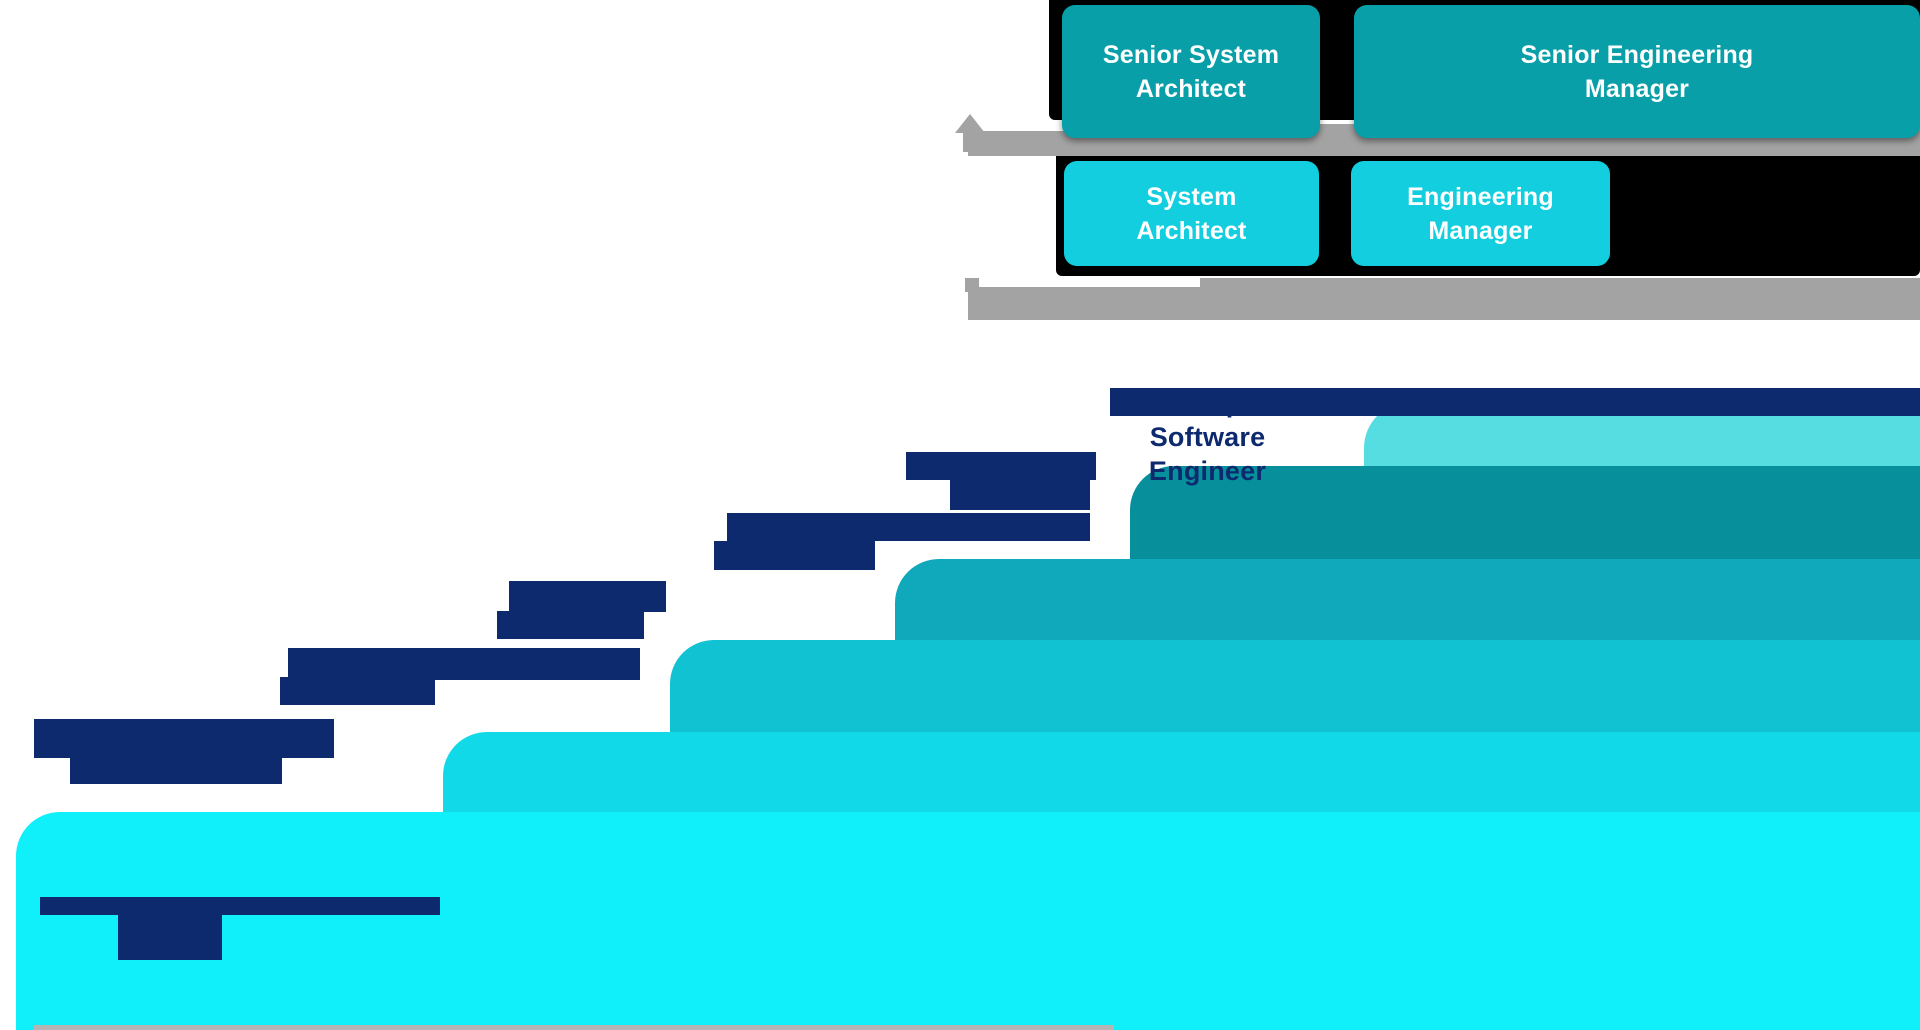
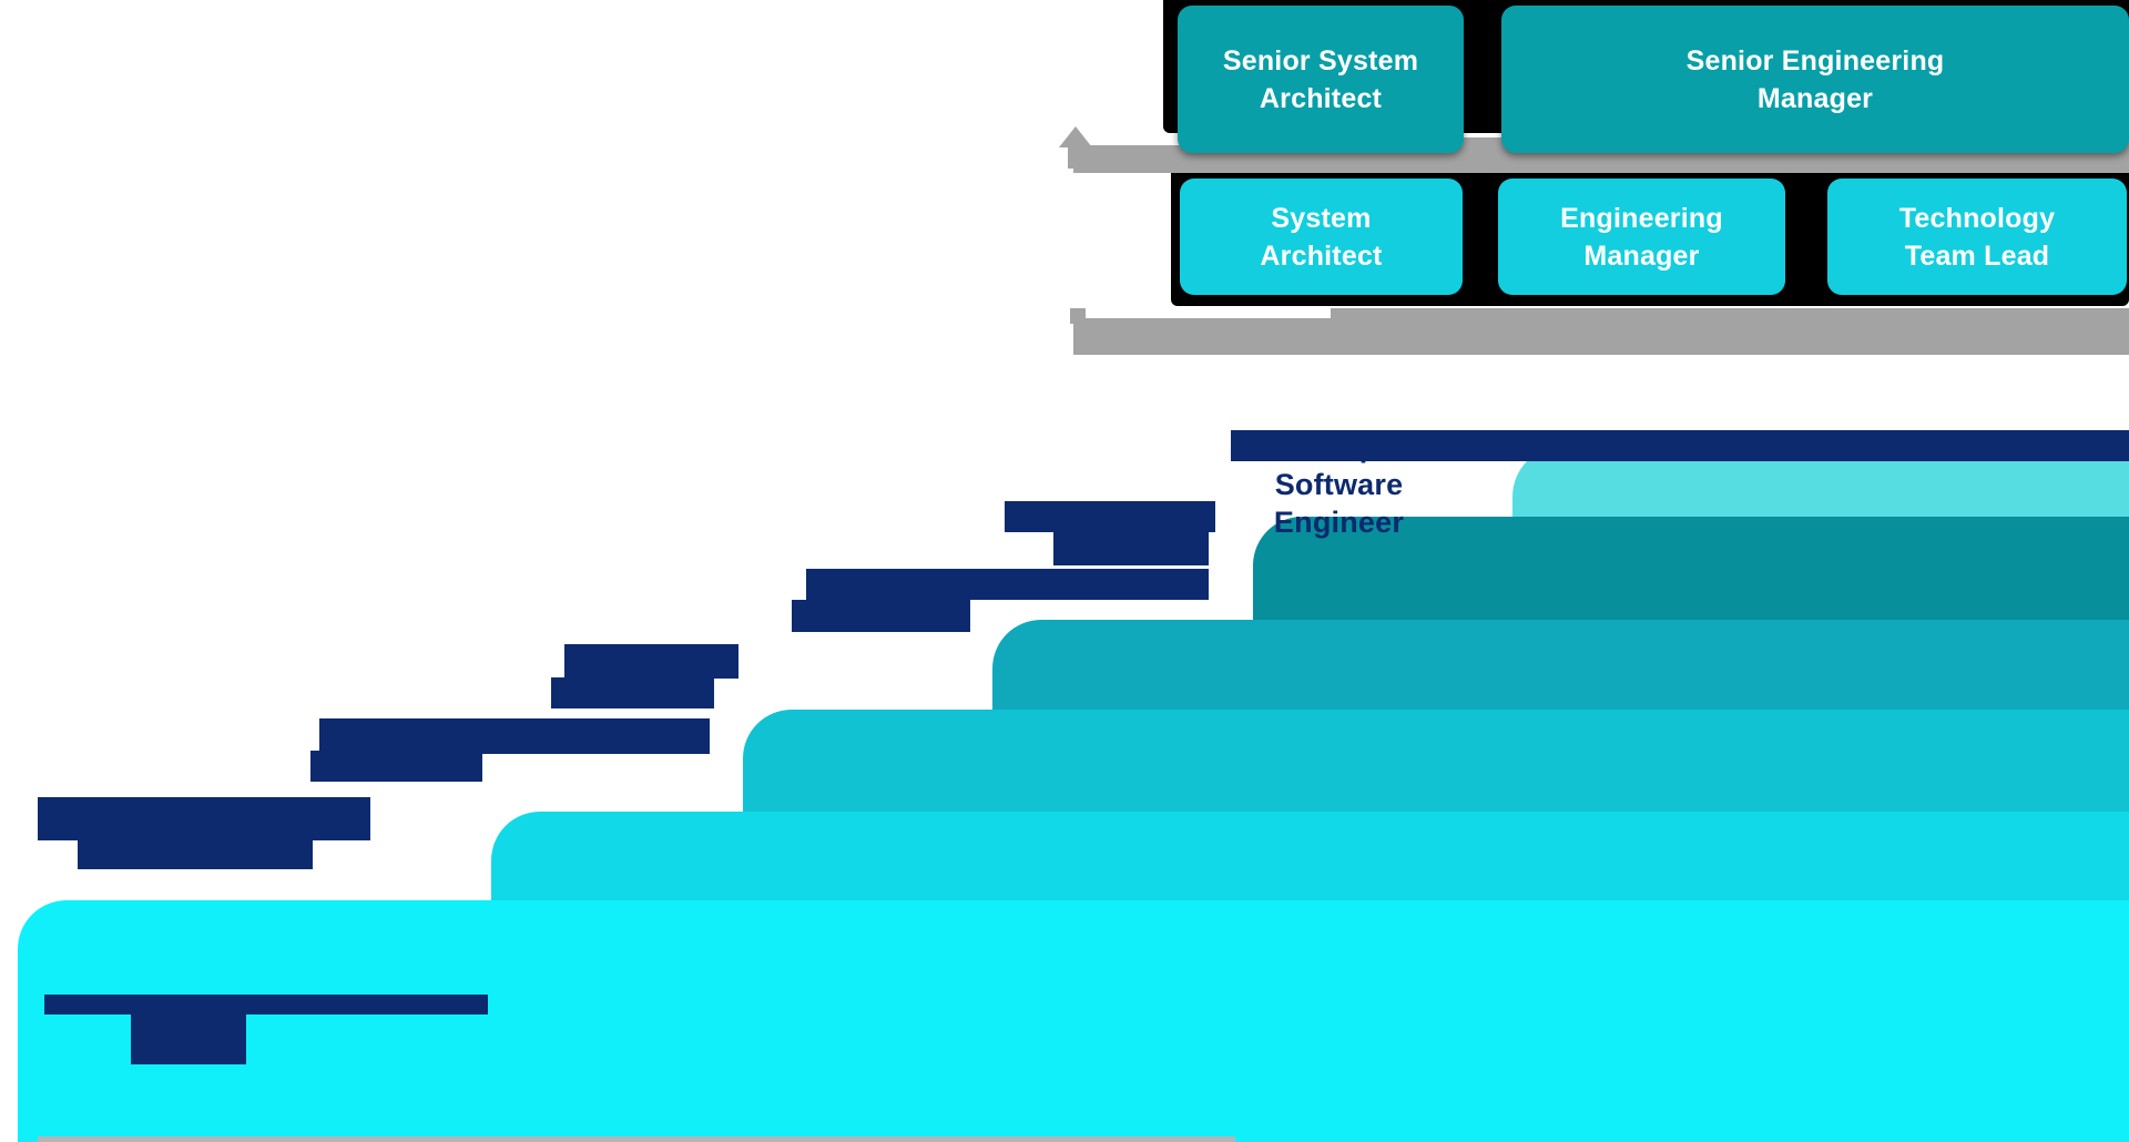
  Principal Software
  Engineer
  System
  Architect
  Engineering
  Manager
+ Technology
+ Team Lead
  Senior System
  Architect
  Senior Engineering
  Manager
